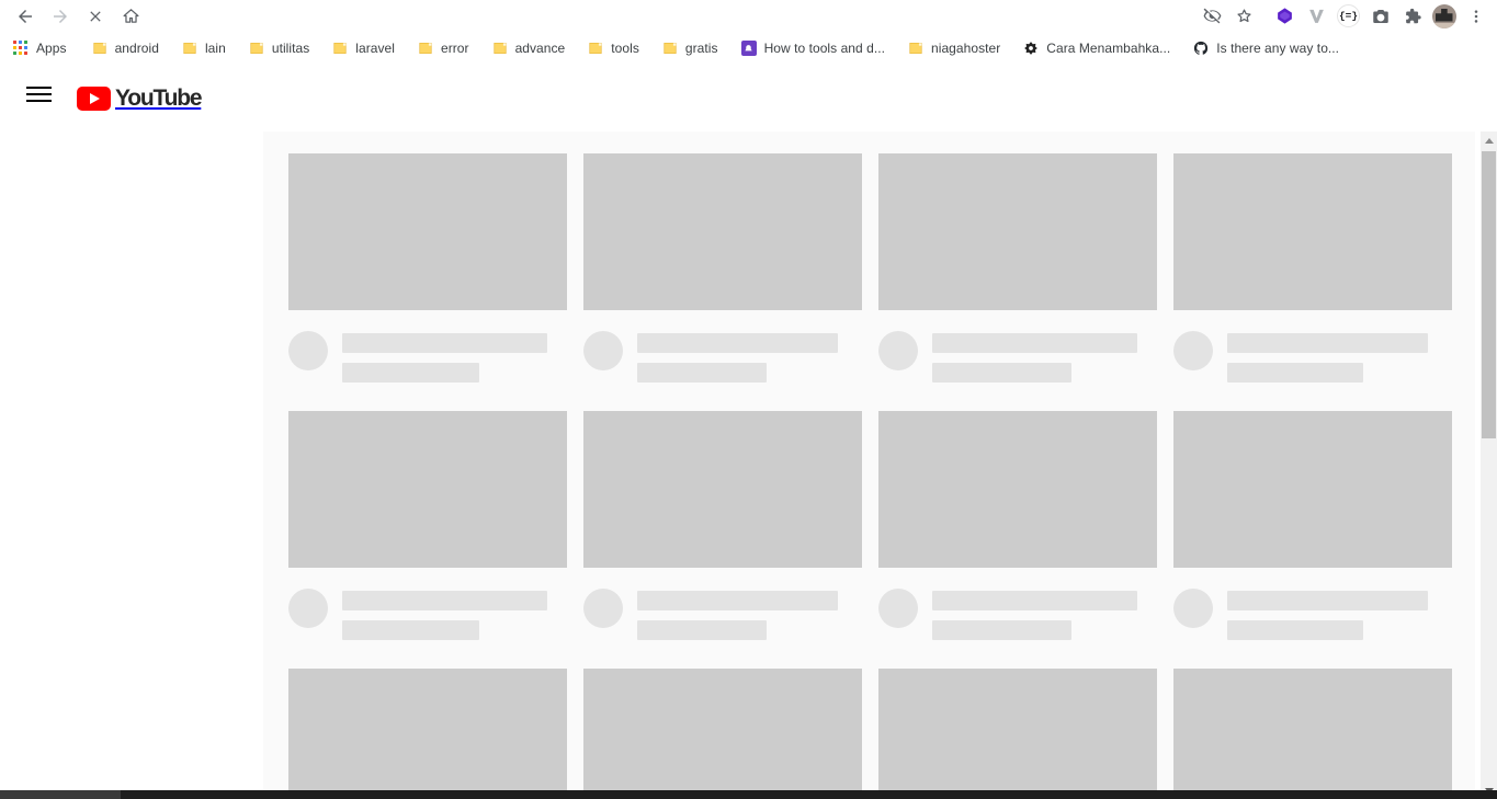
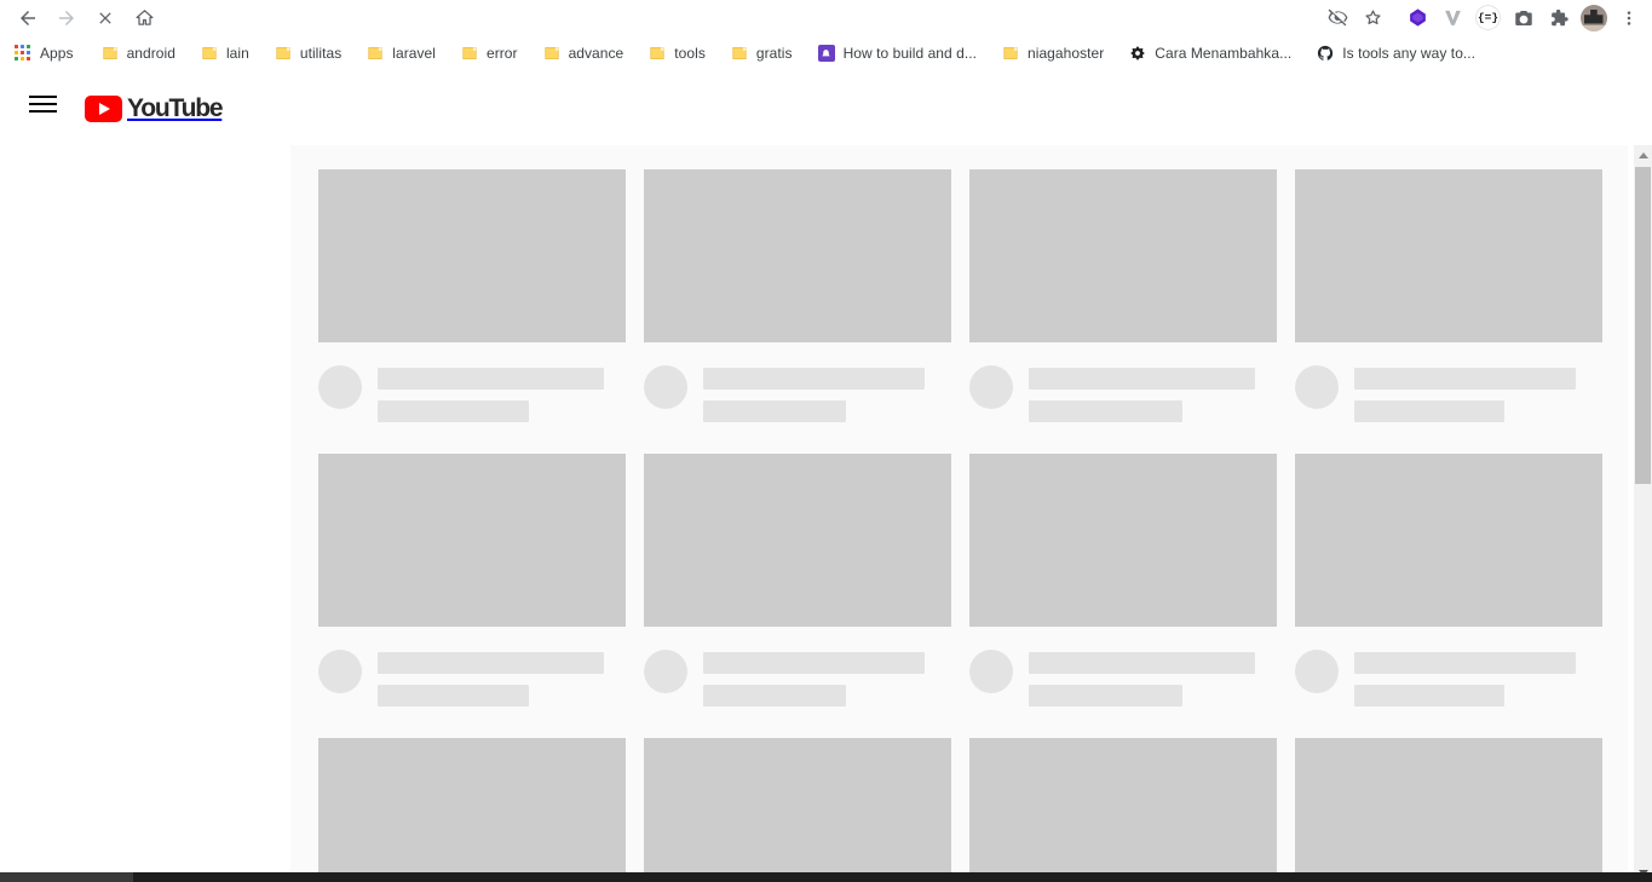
  {=}
  Apps
  android
  lain
  utilitas
  laravel
  error
  advance
  tools
  gratis
- How to tools and d...
+ How to build and d...
  niagahoster
  Cara Menambahka...
- Is there any way to...
+ Is tools any way to...
  YouTube
